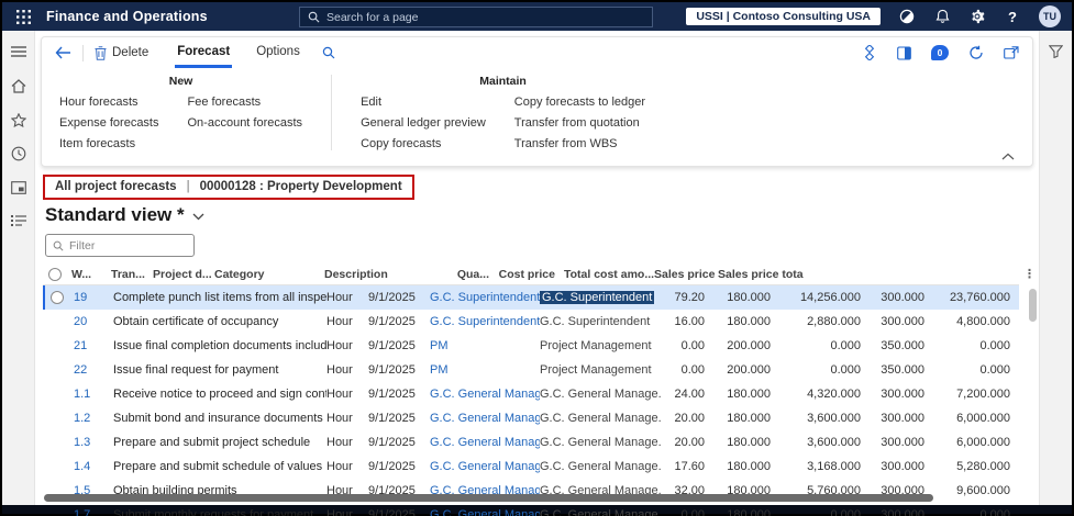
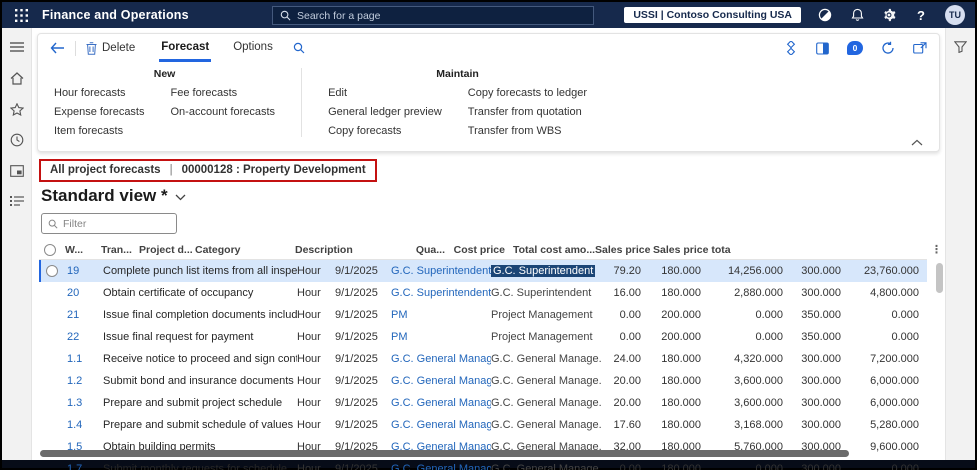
  Finance and Operations
  Search for a page
  USSI | Contoso Consulting USA
  ?
  TU
  Delete
  Forecast
  Options
  0
  New
  Hour forecasts
  Expense forecasts
  Item forecasts
  Fee forecasts
  On-account forecasts
  Maintain
  Edit
  General ledger preview
  Copy forecasts
  Copy forecasts to ledger
  Transfer from quotation
  Transfer from WBS
  All project forecasts
  |
  00000128 : Property Development
  Standard view *
  Filter
  W...
  Tran...
  Project d...
  Category
  Description
  Qua...
  Cost price
  Total cost amo...
  Sales price
  Sales price tota
  ⋮
  19
  Complete punch list items from all inspe
  Hour
  9/1/2025
  G.C. Superintendent
  G.C. Superintendent
  79.20
  180.000
  14,256.000
  300.000
  23,760.000
  20
  Obtain certificate of occupancy
  Hour
  9/1/2025
  G.C. Superintendent
  G.C. Superintendent
  16.00
  180.000
  2,880.000
  300.000
  4,800.000
  21
  Issue final completion documents includ
  Hour
  9/1/2025
  PM
  Project Management
  0.00
  200.000
  0.000
  350.000
  0.000
  22
  Issue final request for payment
  Hour
  9/1/2025
  PM
  Project Management
  0.00
  200.000
  0.000
  350.000
  0.000
  1.1
  Receive notice to proceed and sign con
  Hour
  9/1/2025
  G.C. General Manag
  G.C. General Manage.
  24.00
  180.000
  4,320.000
  300.000
  7,200.000
  1.2
  Submit bond and insurance documents
  Hour
  9/1/2025
  G.C. General Manag
  G.C. General Manage.
  20.00
  180.000
  3,600.000
  300.000
  6,000.000
  1.3
  Prepare and submit project schedule
  Hour
  9/1/2025
  G.C. General Manag
  G.C. General Manage.
  20.00
  180.000
  3,600.000
  300.000
  6,000.000
  1.4
  Prepare and submit schedule of values
  Hour
  9/1/2025
  G.C. General Manag
  G.C. General Manage.
  17.60
  180.000
  3,168.000
  300.000
  5,280.000
  1.5
  Obtain building permits
  Hour
  9/1/2025
  G.C. General Manag
  G.C. General Manage.
  32.00
  180.000
  5,760.000
  300.000
  9,600.000
  1.7
- Submit monthly requests for payment
+ Submit monthly requests for schedule
  Hour
  9/1/2025
  G.C. General Manag
  G.C. General Manage.
  0.00
  180.000
  0.000
  300.000
  0.000
